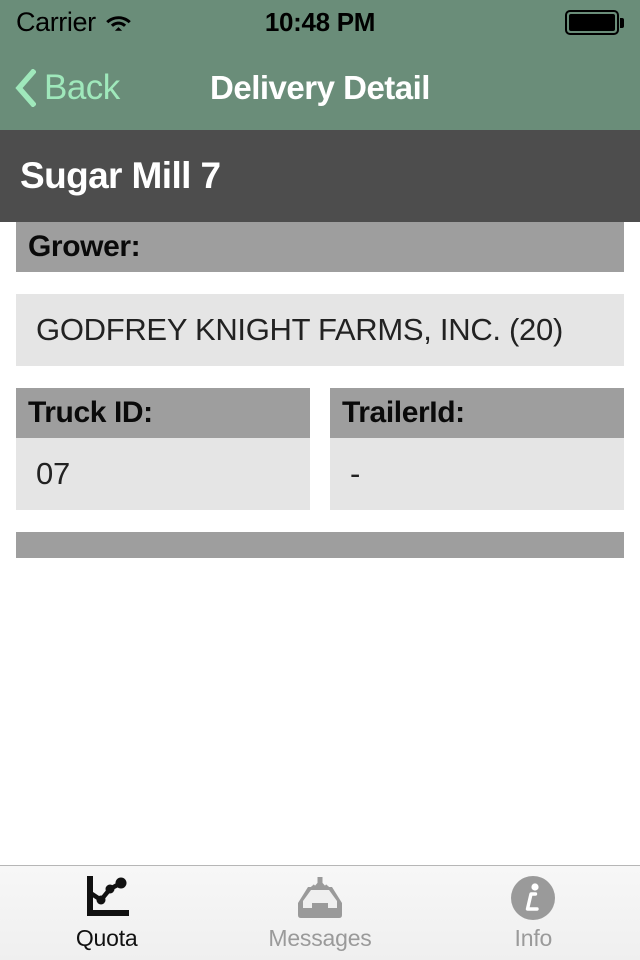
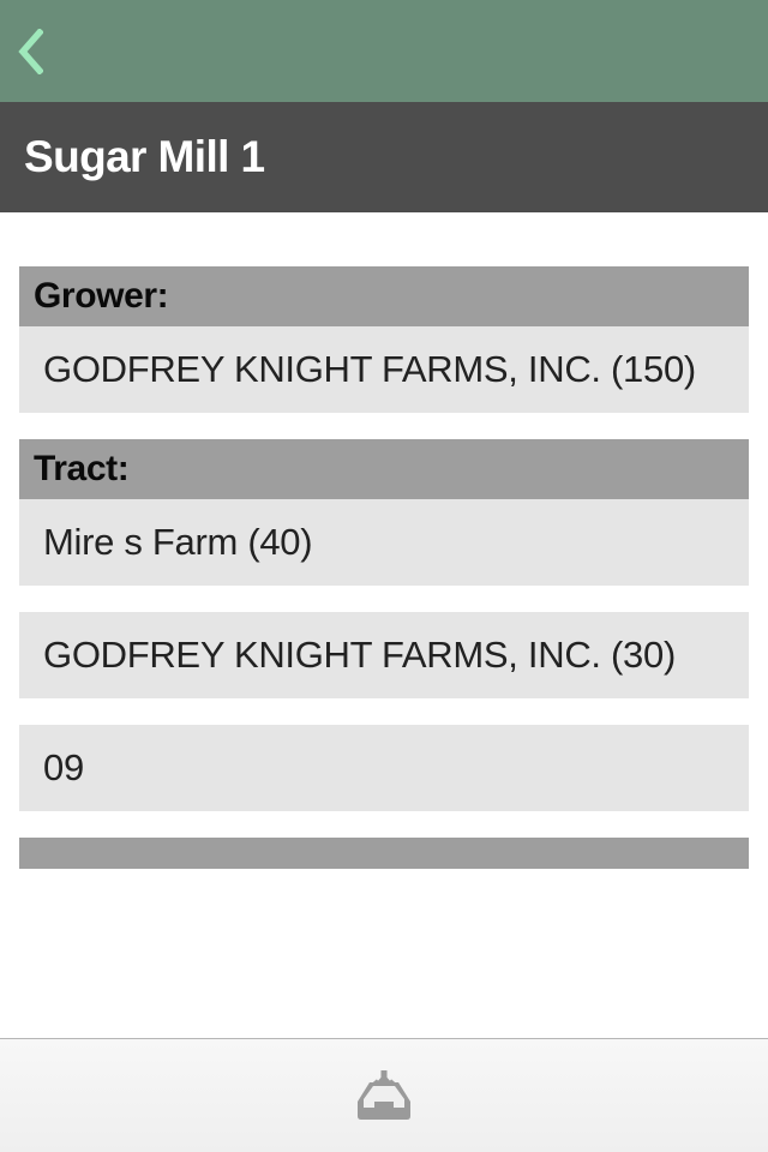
- Carrier
- 10:48 PM
- Back
- Delivery Detail
- Sugar Mill 7
+ Sugar Mill 1
  Grower:
+ GODFREY KNIGHT FARMS, INC. (150)
+ Tract:
+ Mire s Farm (40)
- GODFREY KNIGHT FARMS, INC. (20)
+ GODFREY KNIGHT FARMS, INC. (30)
- Truck ID:
- 07
+ 09
- TrailerId:
- -
- Quota
- Messages
- Info
